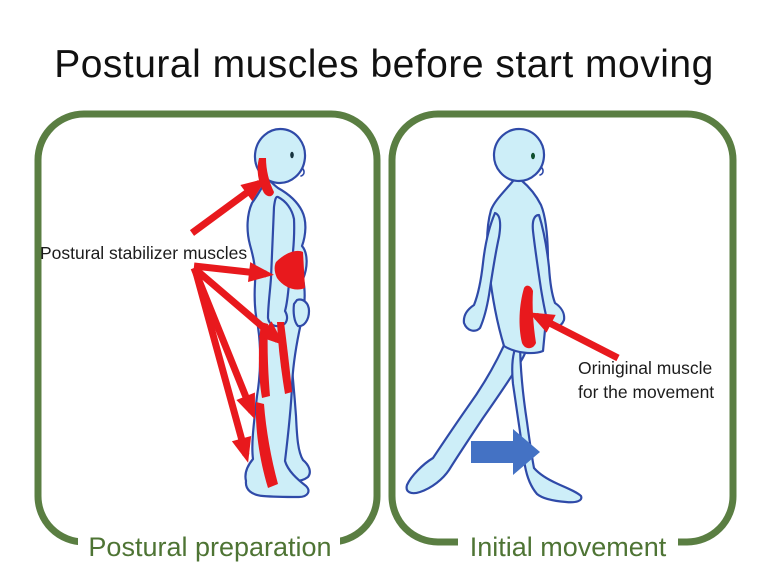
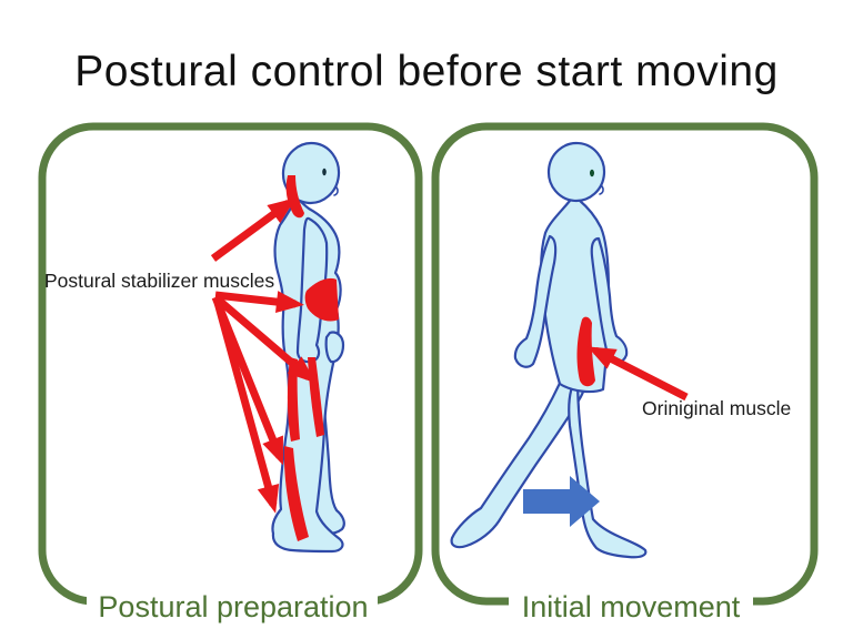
- Postural muscles before start moving
+ Postural control before start moving
  Postural stabilizer muscles
  Postural preparation
  Oriniginal muscle
- for the movement
  Initial movement
